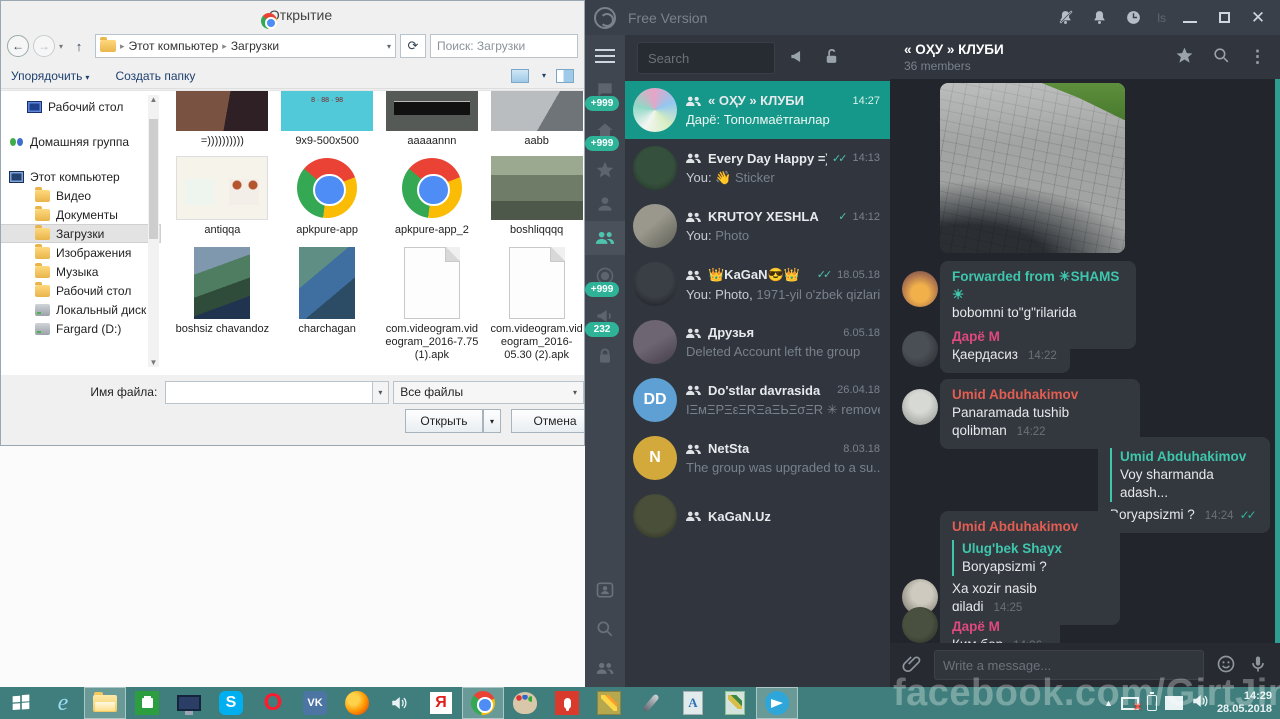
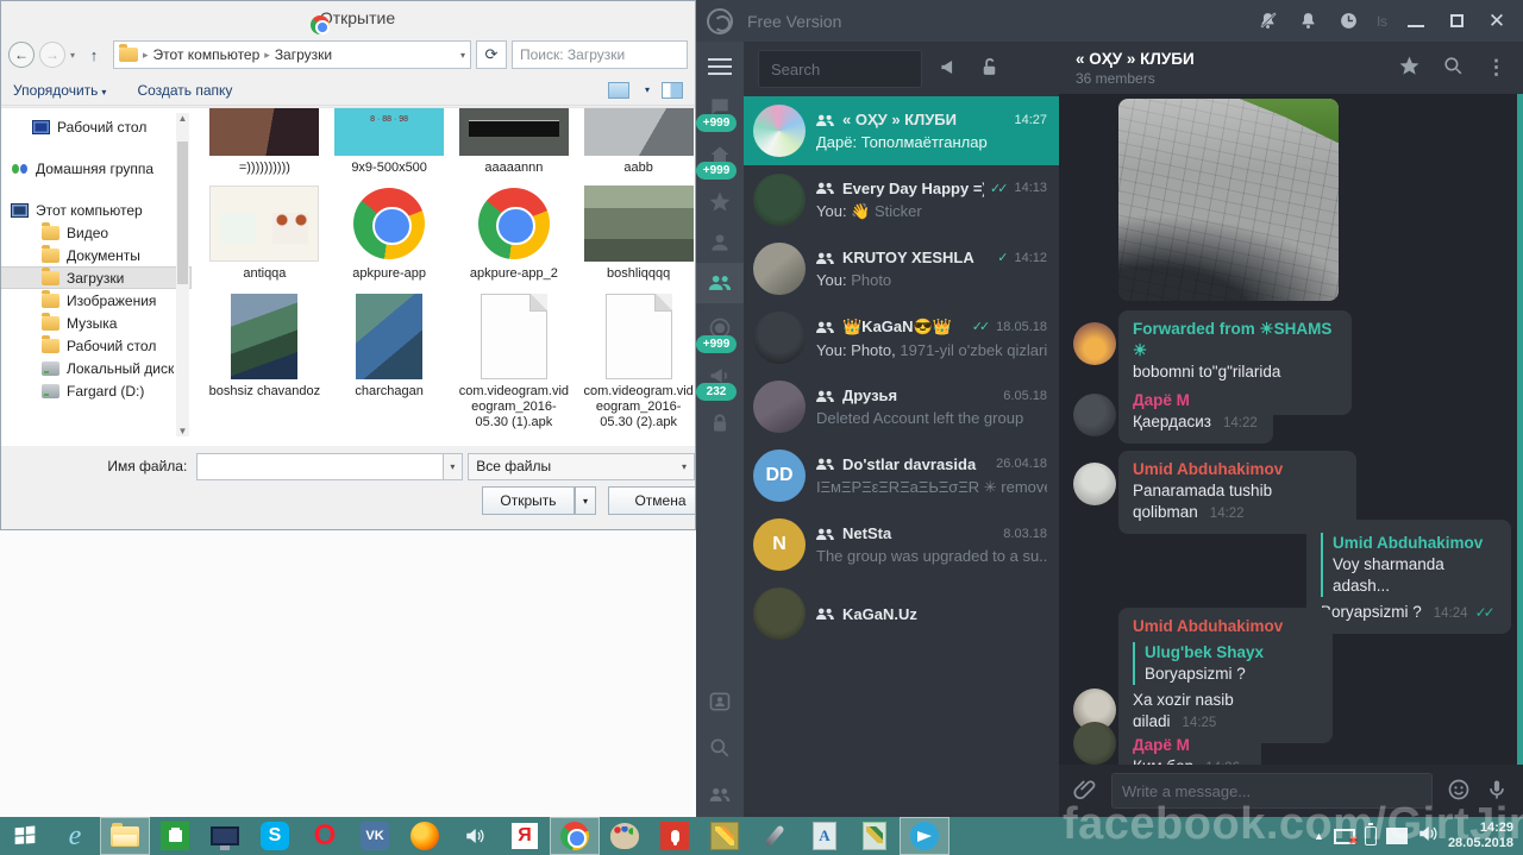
  ткрытие
  ←
  →
  ▾
  ↑
  ▸
  Этот компьютер
  ▸
  Загрузки
  ▾
  ⟳
  Поиск: Загрузки
  Упорядочить ▾
  Создать папку
  ▾
  Рабочий стол
  Домашняя группа
  Этот компьютер
  Видео
  Документы
  Загрузки
  Изображения
  Музыка
  Рабочий стол
  Локальный диск
  Fargard (D:)
  ▲
  ▼
  =))))))))))
  9x9-500x500
  aaaaannn
  aabb
  antiqqa
  apkpure-app
  apkpure-app_2
  boshliqqqq
  boshsiz chavandoz
  charchagan
- com.videogram.videogram_2016-7.75 (1).apk
+ com.videogram.videogram_2016-05.30 (1).apk
  com.videogram.videogram_2016-05.30 (2).apk
  Имя файла:
  ▾
  Все файлы
  ▾
  Открыть
  ▾
  Отмена
  Free Version
  ls
  ✕
  +999
  +999
  +999
  232
  Search
  « ОҲУ » КЛУБИ
  14:27
  Дарё: Тополмаётганлар
  Every Day Happy =
  ✓✓
  14:13
  You: 👋 Sticker
  KRUTOY XESHLA
  ✓
  14:12
  You: Photo
  👑KaGaN😎👑
  ✓✓
  18.05.18
  You: Photo, 1971-yil o'zbek qizlari
  Друзья
  6.05.18
  Deleted Account left the group
  DD
  Do'stlar davrasida
  26.04.18
  IΞмΞPΞεΞRΞaΞЬΞσΞR ✳ remov
  N
  NetSta
  8.03.18
  The group was upgraded to a su..
  KaGaN.Uz
  « ОҲУ » КЛУБИ
  36 members
  ⋮
  Forwarded from ☀SHAMS☀
  Дарё M
  Қаердасиз 14:22
  Umid Abduhakimov
  Panaramada tushib qolibman 14:22
  Umid Abduhakimov
  Voy sharmanda adash...
  oryapsizmi ? 14:24 ✓✓
  Umid Abduhakimov
  Ulug'bek Shayx
  Boryapsizmi ?
  Xa xozir nasib qiladi 14:25
  Дарё M
  Write a message...
  e
  S
  O
  VK
  Я
  A
  ▲
  14:29
  28.05.2018
  facebook.com/GirtJi
